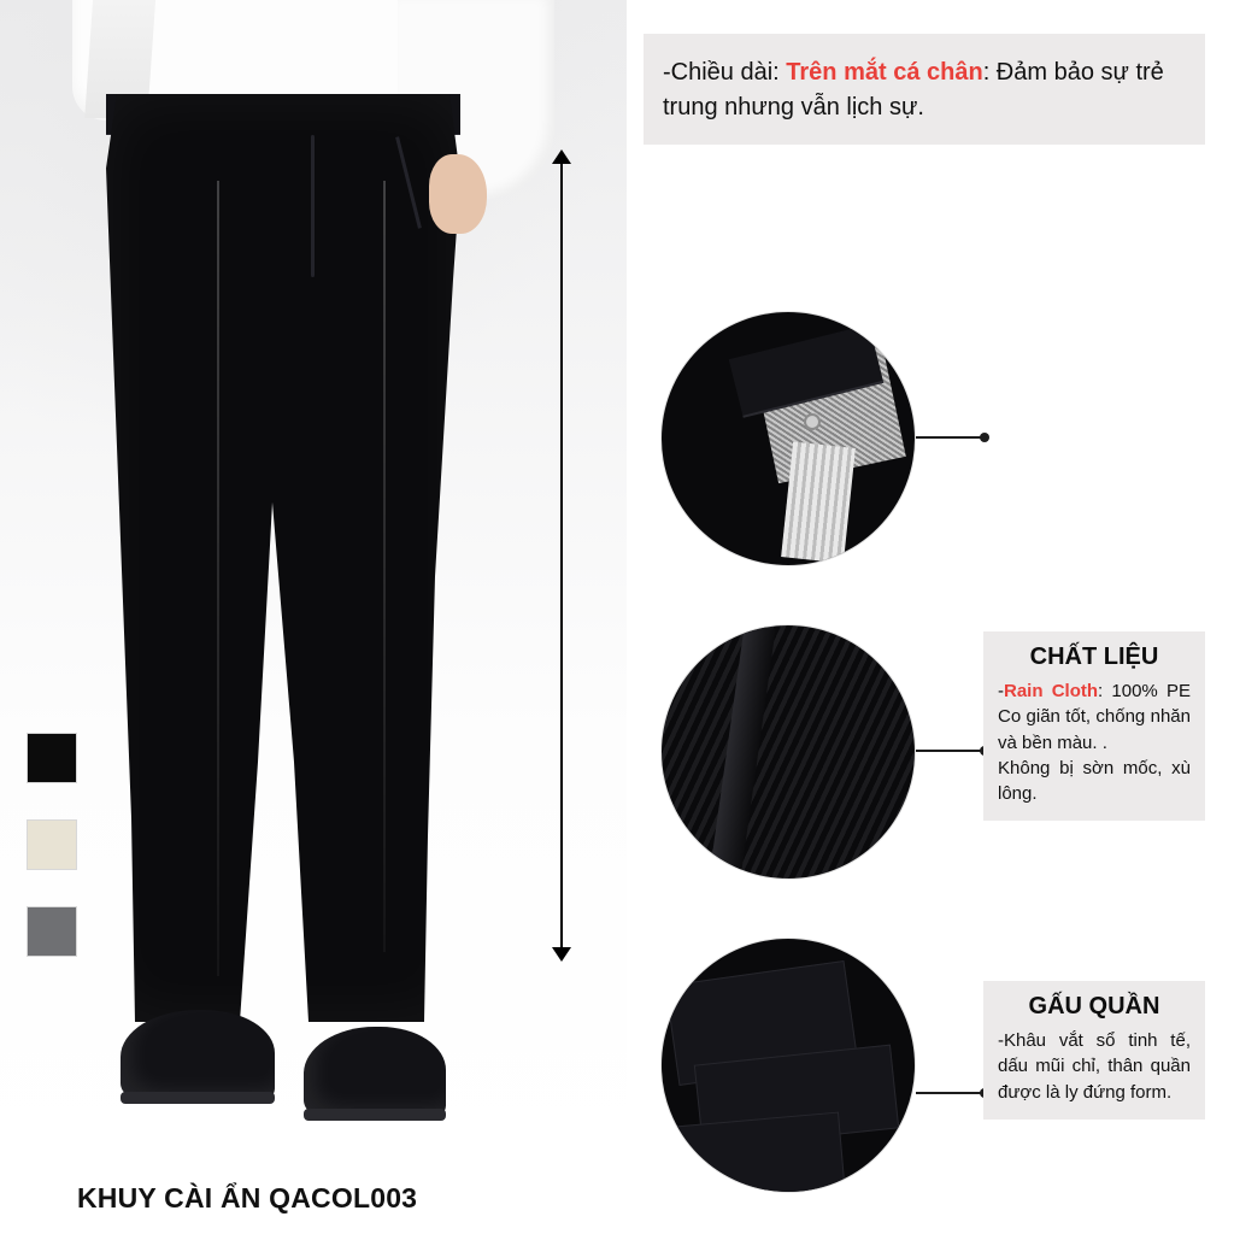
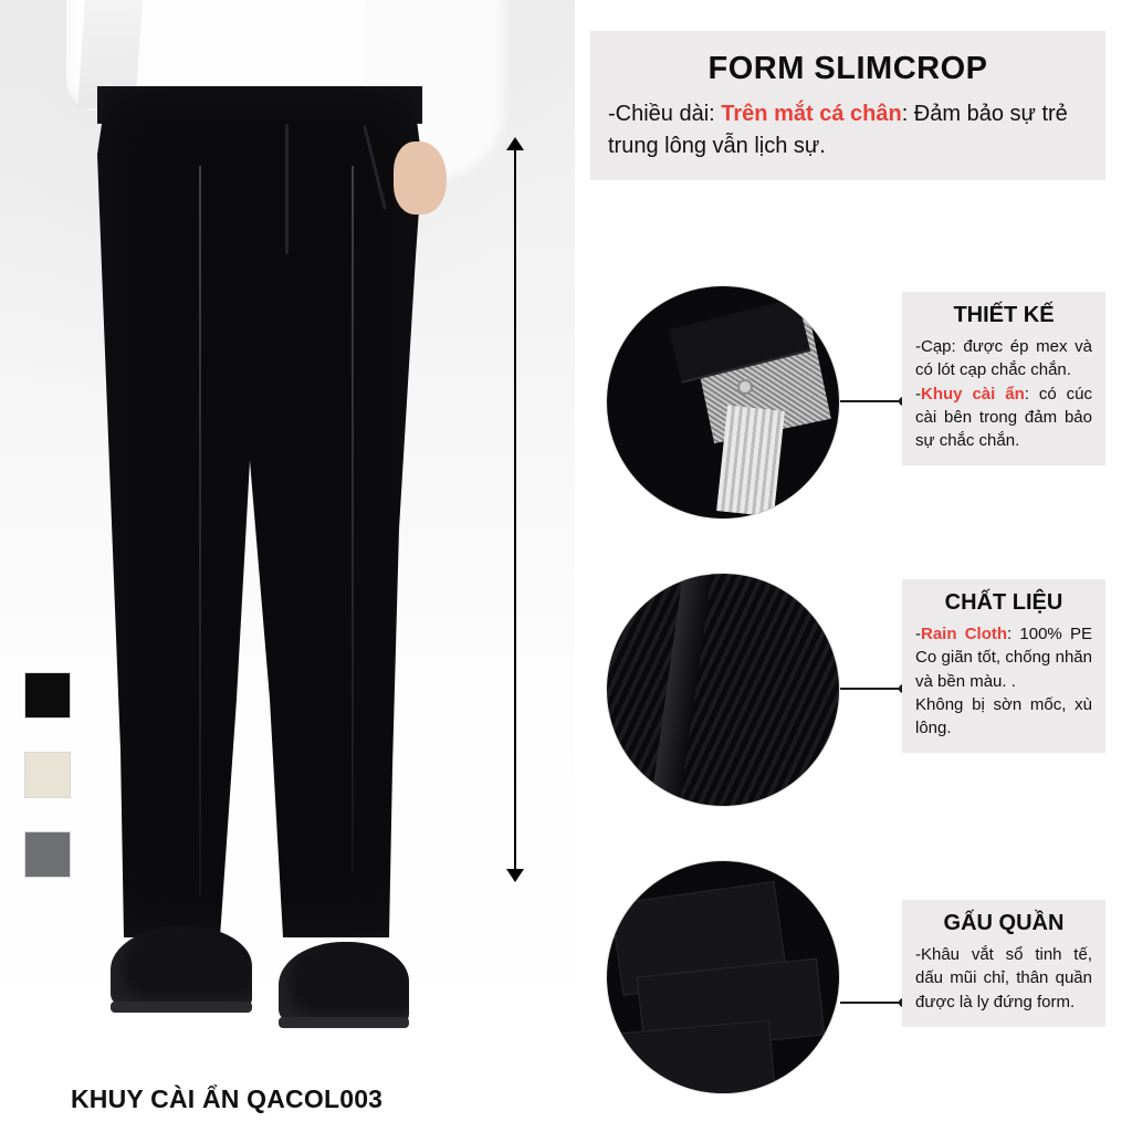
  KHUY CÀI ẨN QACOL003
+ FORM SLIMCROP
- -Chiều dài: Trên mắt cá chân: Đảm bảo sự trẻ trung nhưng vẫn lịch sự.
+ -Chiều dài: Trên mắt cá chân: Đảm bảo sự trẻ trung lông vẫn lịch sự.
+ THIẾT KẾ
+ -Cạp: được ép mex và có lót cạp chắc chắn.
+ -Khuy cài ẩn: có cúc cài bên trong đảm bảo sự chắc chắn.
  CHẤT LIỆU
  -Rain Cloth: 100% PE Co giãn tốt, chống nhăn và bền màu. .
  Không bị sờn mốc, xù lông.
  GẤU QUẦN
  -Khâu vắt sổ tinh tế, dấu mũi chỉ, thân quần được là ly đứng form.
